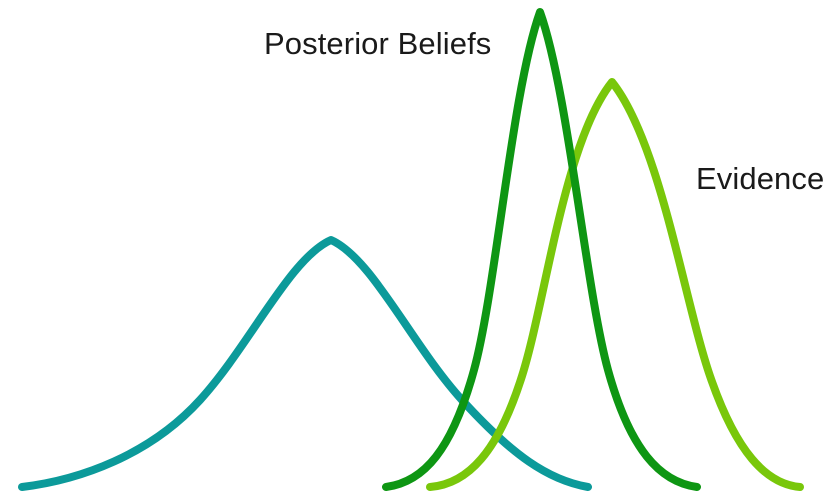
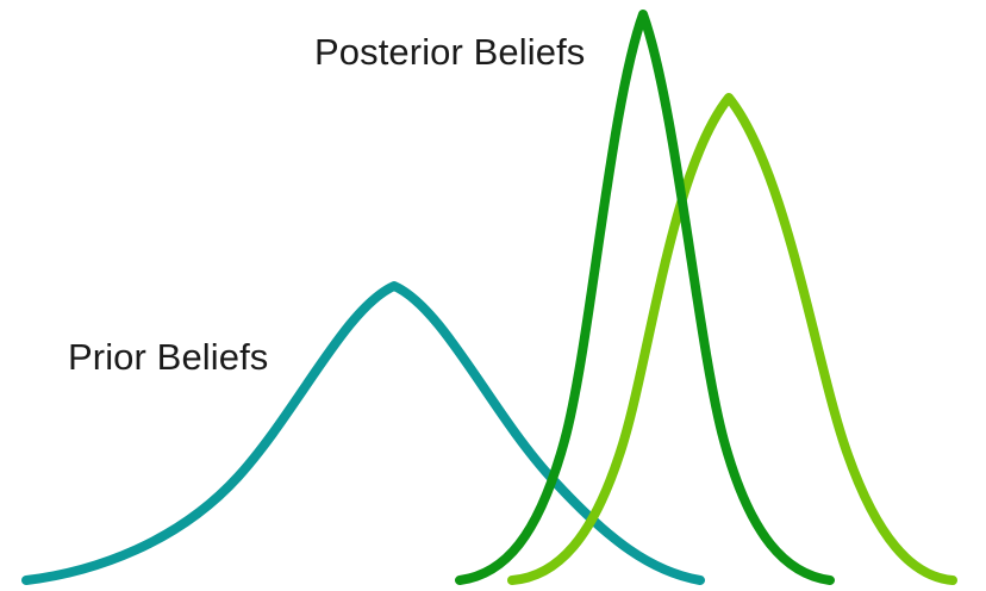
+ Prior Beliefs
  Posterior Beliefs
- Evidence
